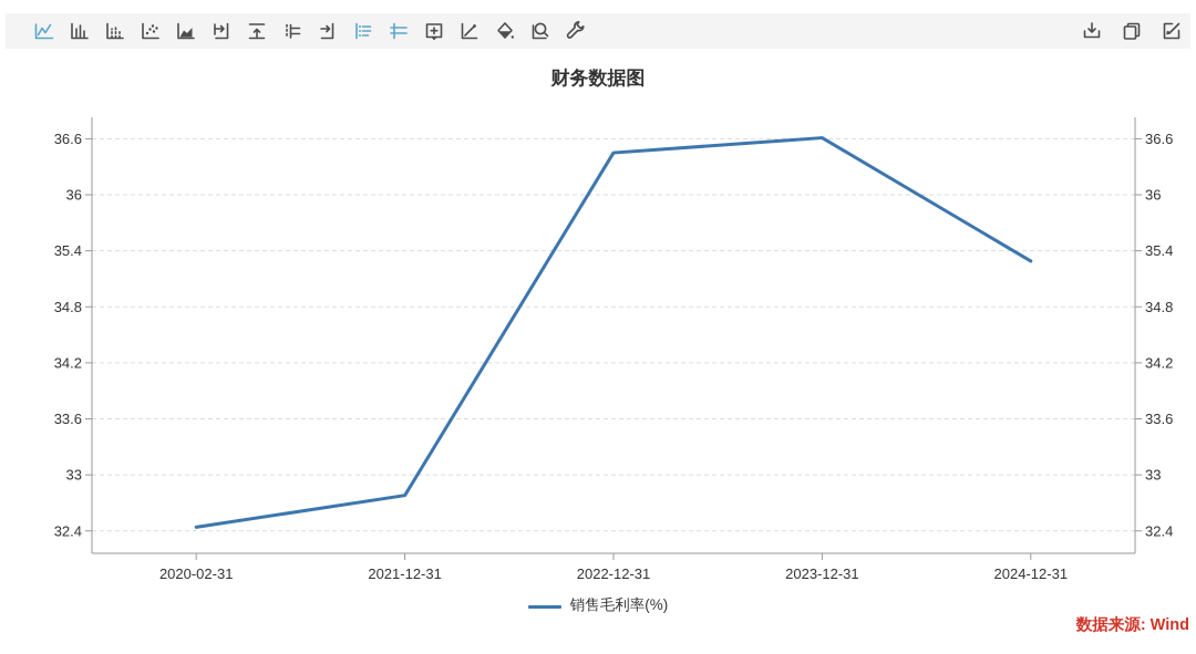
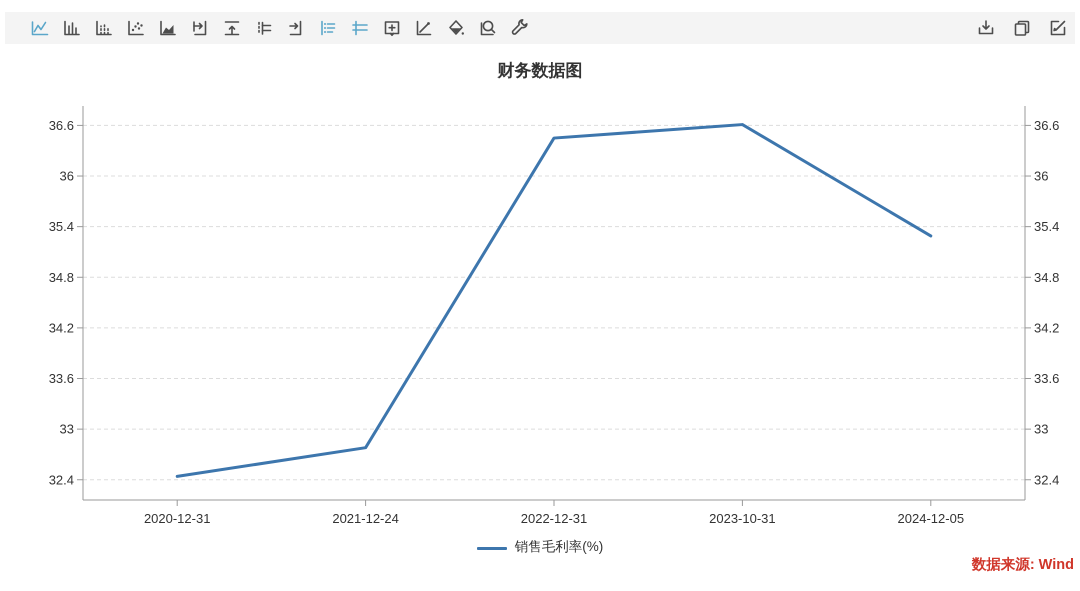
  财务数据图
  32.4
  32.4
  33
  33
  33.6
  33.6
  34.2
  34.2
  34.8
  34.8
  35.4
  35.4
  36
  36
  36.6
  36.6
- 2020-02-31
+ 2020-12-31
- 2021-12-31
+ 2021-12-24
  2022-12-31
- 2023-12-31
+ 2023-10-31
- 2024-12-31
+ 2024-12-05
  销售毛利率(%)
  数据来源: Wind
